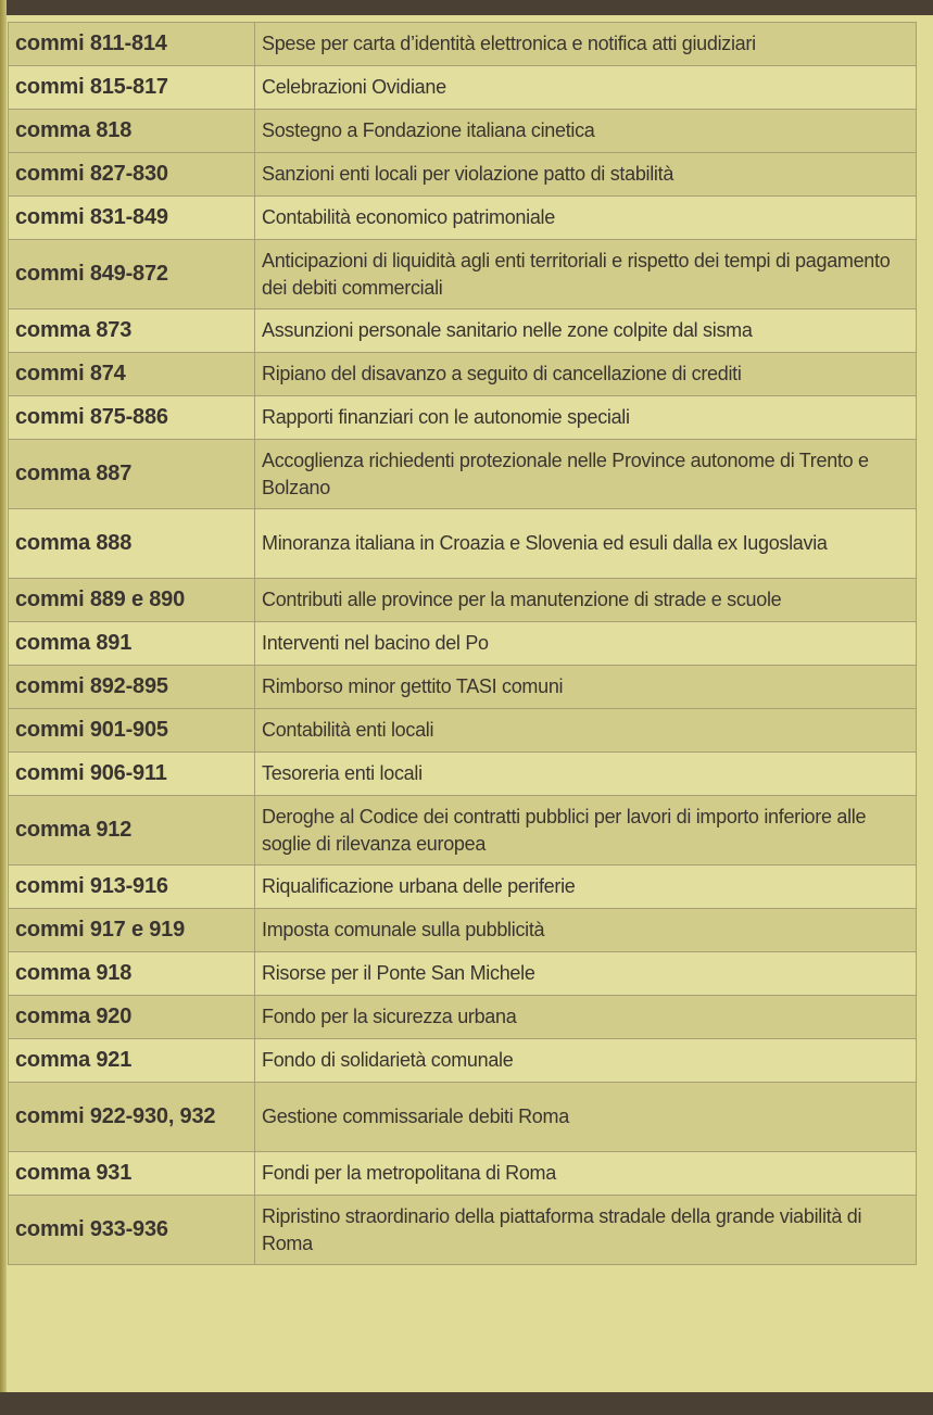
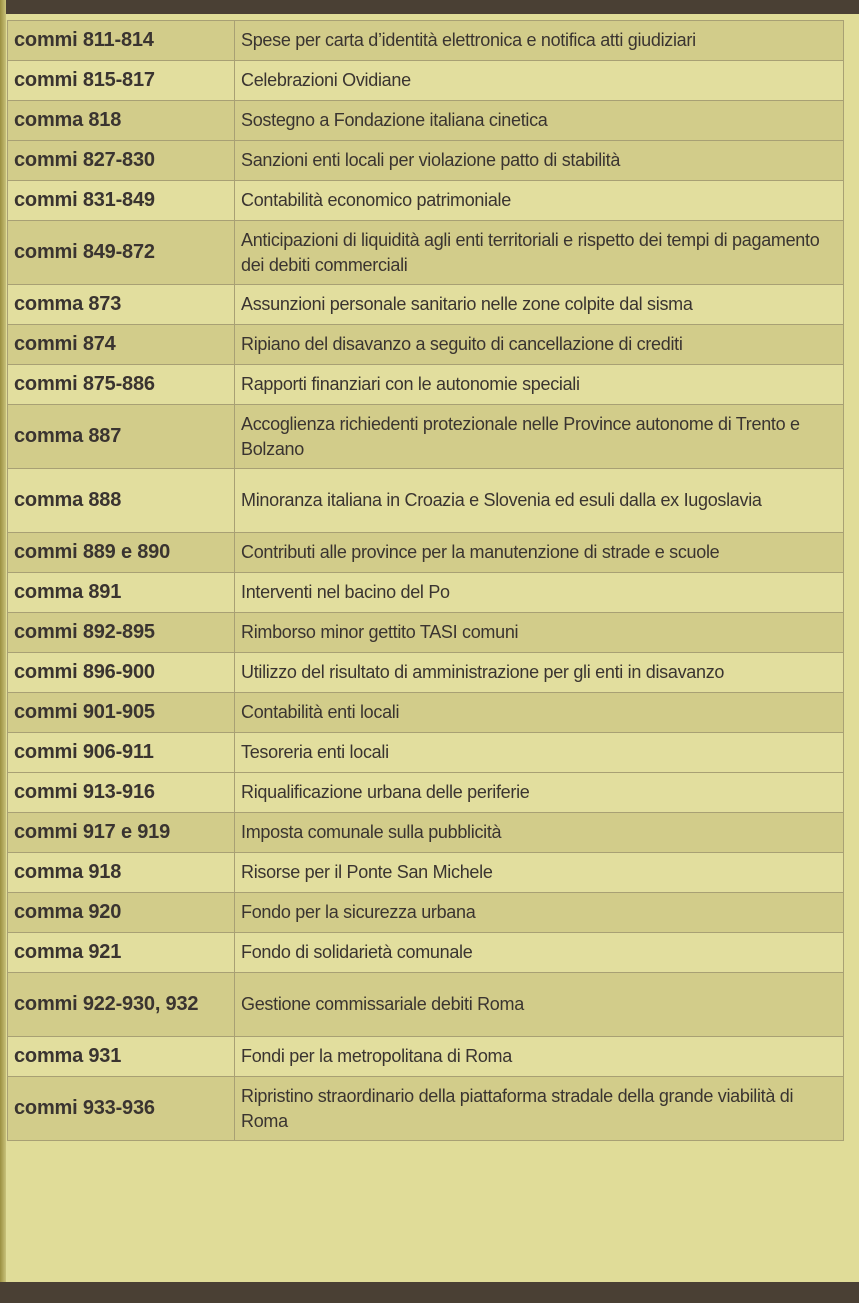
  commi 811-814	Spese per carta d’identità elettronica e notifica atti giudiziari
  commi 815-817	Celebrazioni Ovidiane
  comma 818	Sostegno a Fondazione italiana cinetica
  commi 827-830	Sanzioni enti locali per violazione patto di stabilità
  commi 831-849	Contabilità economico patrimoniale
  commi 849-872	Anticipazioni di liquidità agli enti territoriali e rispetto dei tempi di pagamento dei debiti commerciali
  comma 873	Assunzioni personale sanitario nelle zone colpite dal sisma
  commi 874	Ripiano del disavanzo a seguito di cancellazione di crediti
  commi 875-886	Rapporti finanziari con le autonomie speciali
  comma 887	Accoglienza richiedenti protezionale nelle Province autonome di Trento e Bolzano
  comma 888	Minoranza italiana in Croazia e Slovenia ed esuli dalla ex Iugoslavia
  commi 889 e 890	Contributi alle province per la manutenzione di strade e scuole
  comma 891	Interventi nel bacino del Po
  commi 892-895	Rimborso minor gettito TASI comuni
+ commi 896-900	Utilizzo del risultato di amministrazione per gli enti in disavanzo
  commi 901-905	Contabilità enti locali
  commi 906-911	Tesoreria enti locali
- comma 912	Deroghe al Codice dei contratti pubblici per lavori di importo inferiore alle soglie di rilevanza europea
  commi 913-916	Riqualificazione urbana delle periferie
  commi 917 e 919	Imposta comunale sulla pubblicità
  comma 918	Risorse per il Ponte San Michele
  comma 920	Fondo per la sicurezza urbana
  comma 921	Fondo di solidarietà comunale
  commi 922-930, 932	Gestione commissariale debiti Roma
  comma 931	Fondi per la metropolitana di Roma
  commi 933-936	Ripristino straordinario della piattaforma stradale della grande viabilità di Roma
